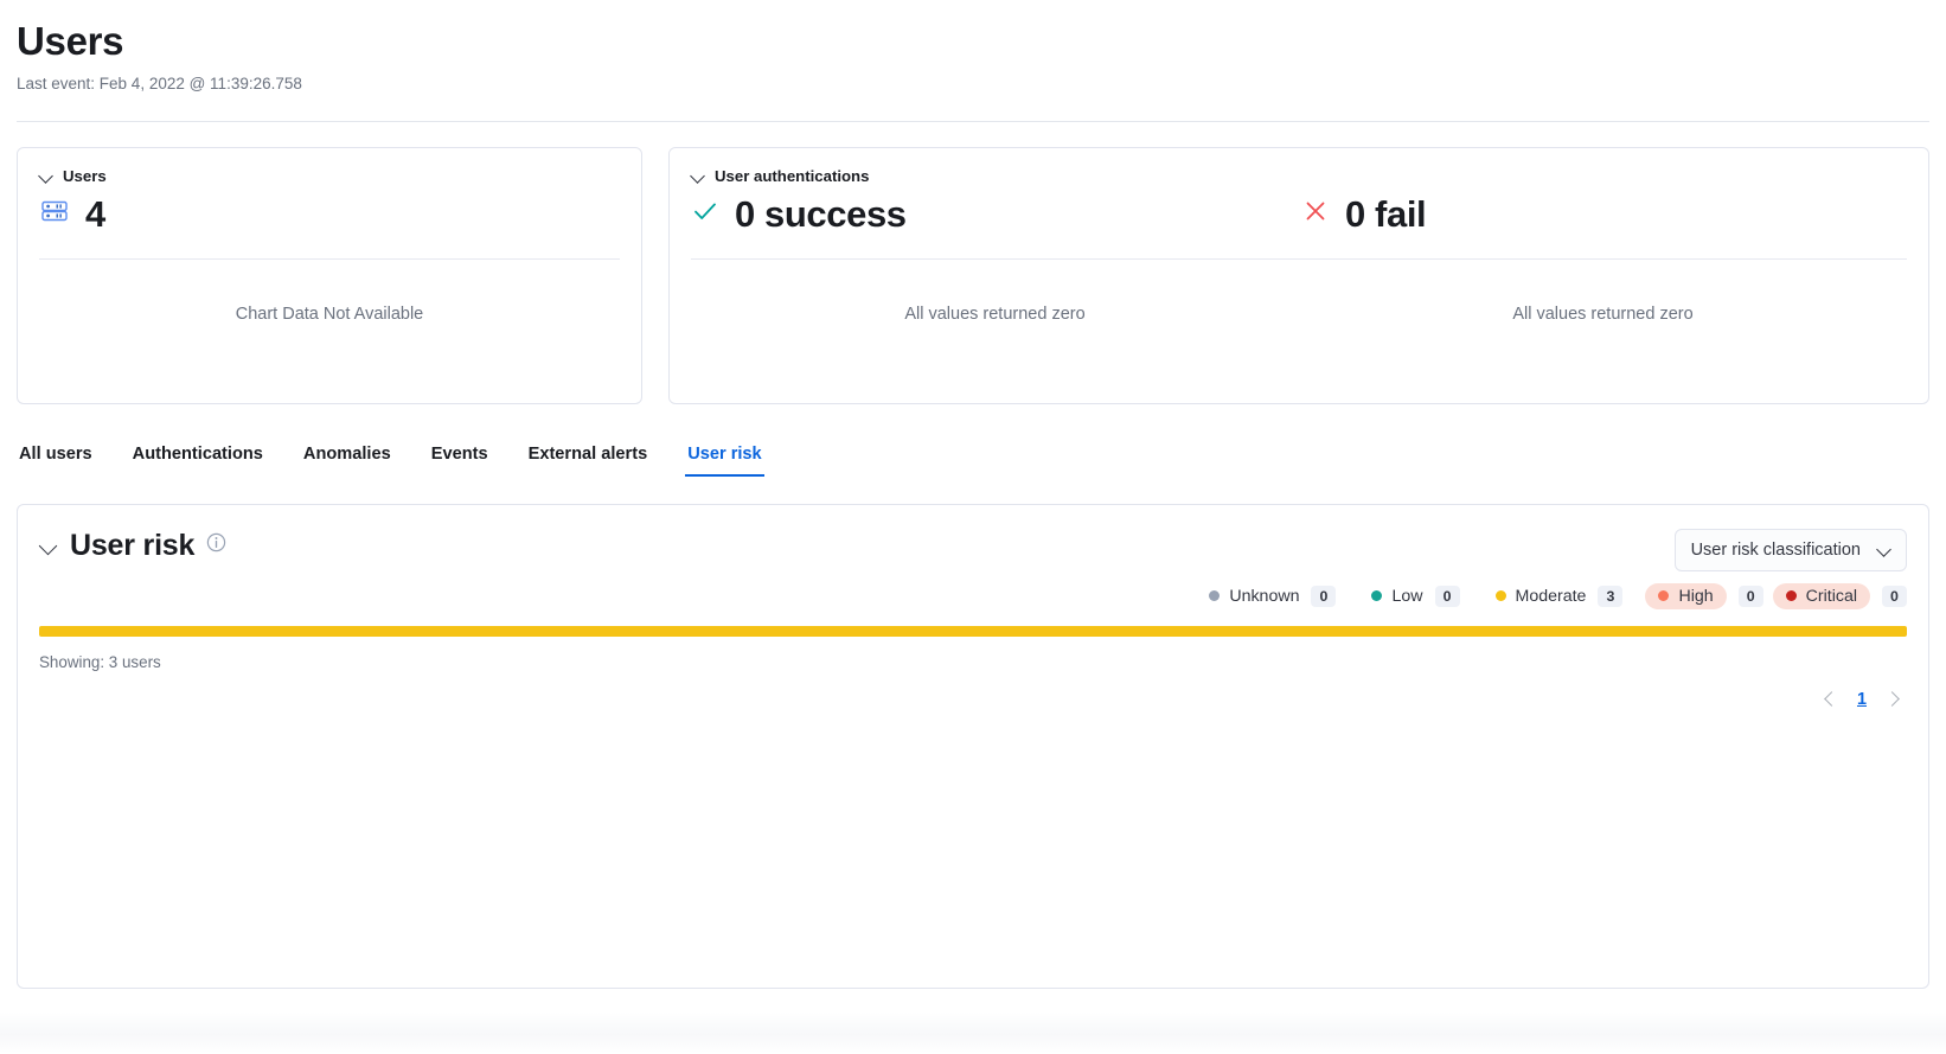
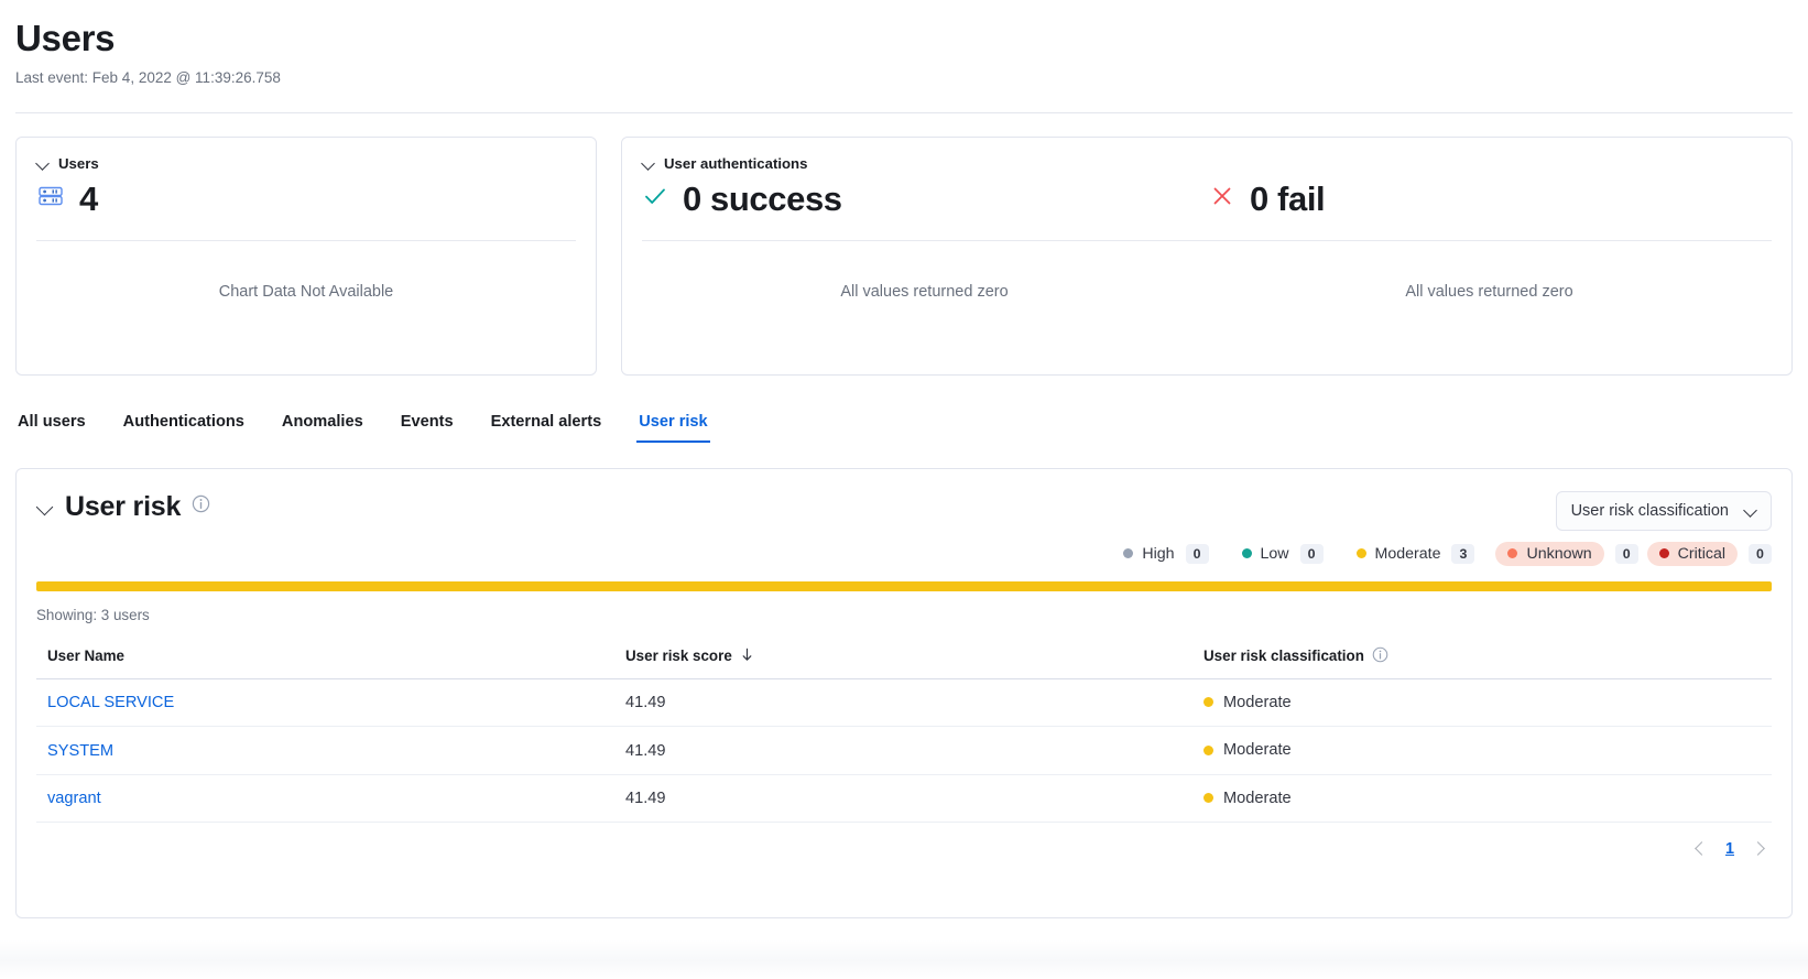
  Users
  Last event: Feb 4, 2022 @ 11:39:26.758
  Users
  4
  Chart Data Not Available
  User authentications
  0 success
  0 fail
  All values returned zero
  All values returned zero
  All users
  Authentications
  Anomalies
  Events
  External alerts
  User risk
  User risk
  User risk classification
- Unknown
+ High
  0
  Low
  0
  Moderate
  3
- High
+ Unknown
  0
  Critical
  0
  Showing: 3 users
+ User Name	User risk score	User risk classification
+ LOCAL SERVICE	41.49	Moderate
+ SYSTEM	41.49	Moderate
+ vagrant	41.49	Moderate
  1
